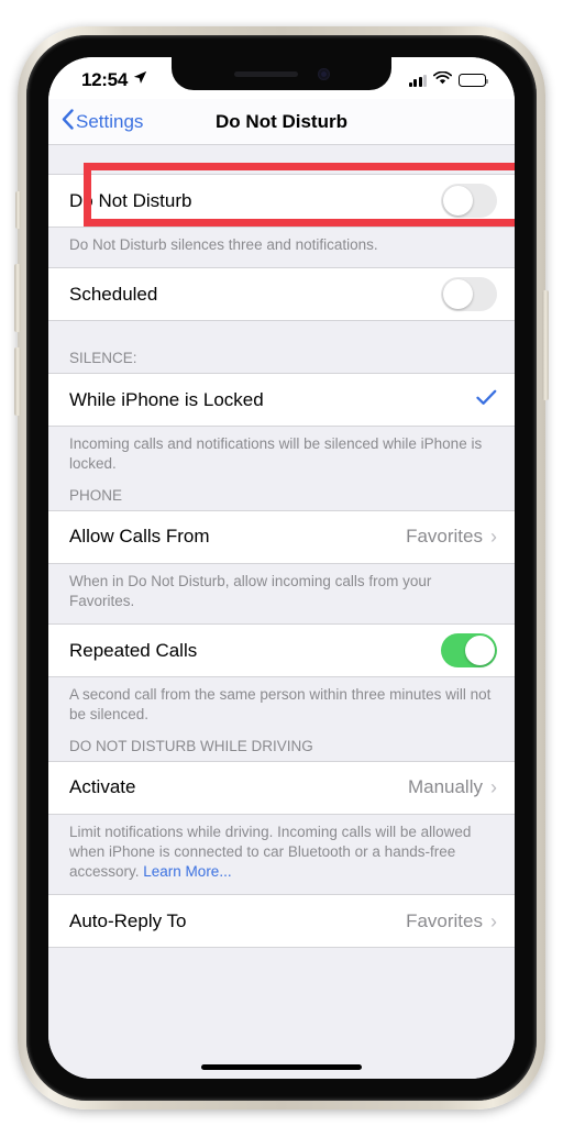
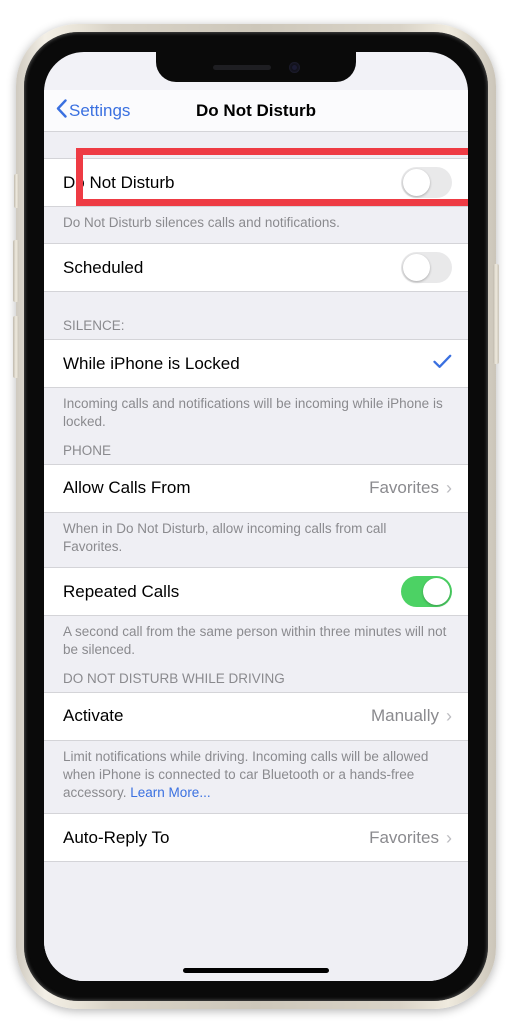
- 12:54
  Settings
  Do Not Disturb
  Do Not Disturb
- Do Not Disturb silences three and notifications.
+ Do Not Disturb silences calls and notifications.
  Scheduled
  SILENCE:
  While iPhone is Locked
- Incoming calls and notifications will be silenced while iPhone is locked.
+ Incoming calls and notifications will be incoming while iPhone is locked.
  PHONE
  Allow Calls From
  Favorites
  ›
- When in Do Not Disturb, allow incoming calls from your Favorites.
+ When in Do Not Disturb, allow incoming calls from call Favorites.
  Repeated Calls
  A second call from the same person within three minutes will not be silenced.
  DO NOT DISTURB WHILE DRIVING
  Activate
  Manually
  ›
  Limit notifications while driving. Incoming calls will be allowed when iPhone is connected to car Bluetooth or a hands-free accessory. Learn More...
  Auto-Reply To
  Favorites
  ›
